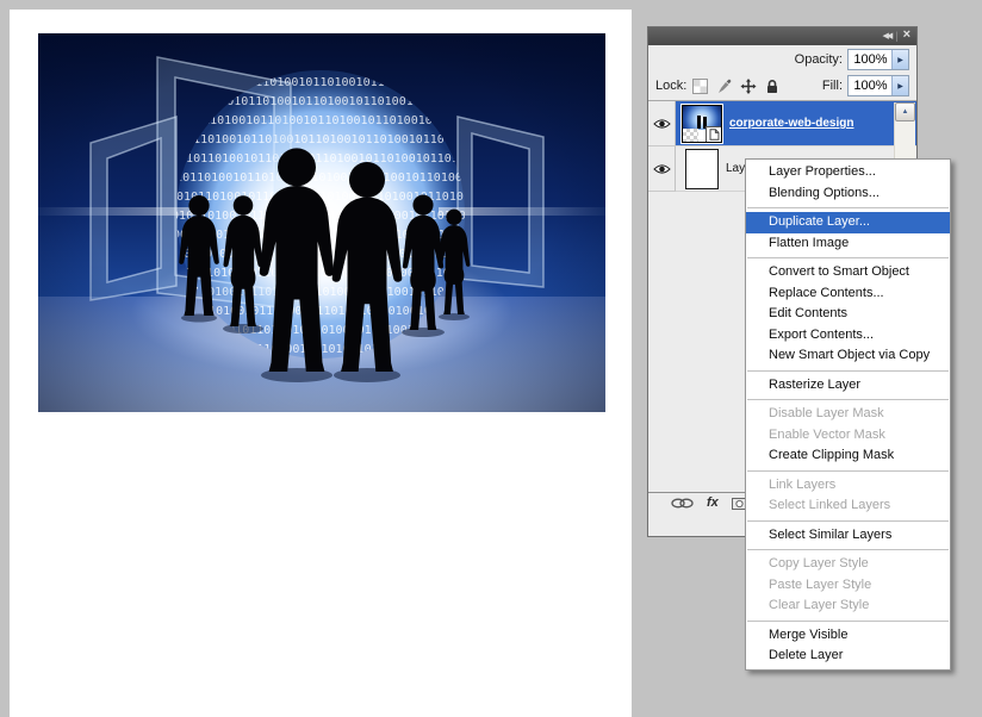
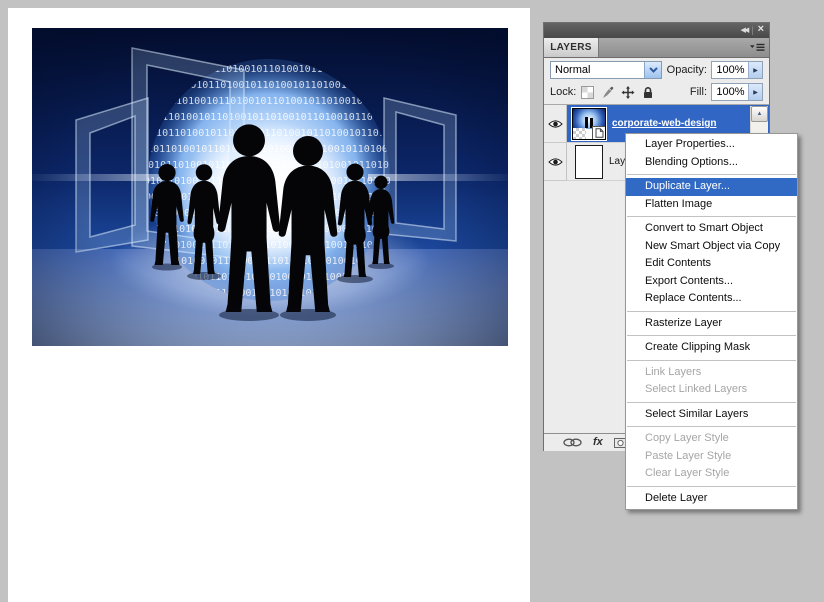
  |
  ×
+ LAYERS
+ Normal
  Opacity:
  100%
  Lock:
  Fill:
  100%
  corporate-web-design
  fx
  Layer Properties...
  Blending Options...
  Duplicate Layer...
  Flatten Image
  Convert to Smart Object
- Replace Contents...
+ New Smart Object via Copy
  Edit Contents
  Export Contents...
- New Smart Object via Copy
+ Replace Contents...
  Rasterize Layer
- Disable Layer Mask
- Enable Vector Mask
  Create Clipping Mask
  Link Layers
  Select Linked Layers
  Select Similar Layers
  Copy Layer Style
  Paste Layer Style
  Clear Layer Style
- Merge Visible
  Delete Layer
